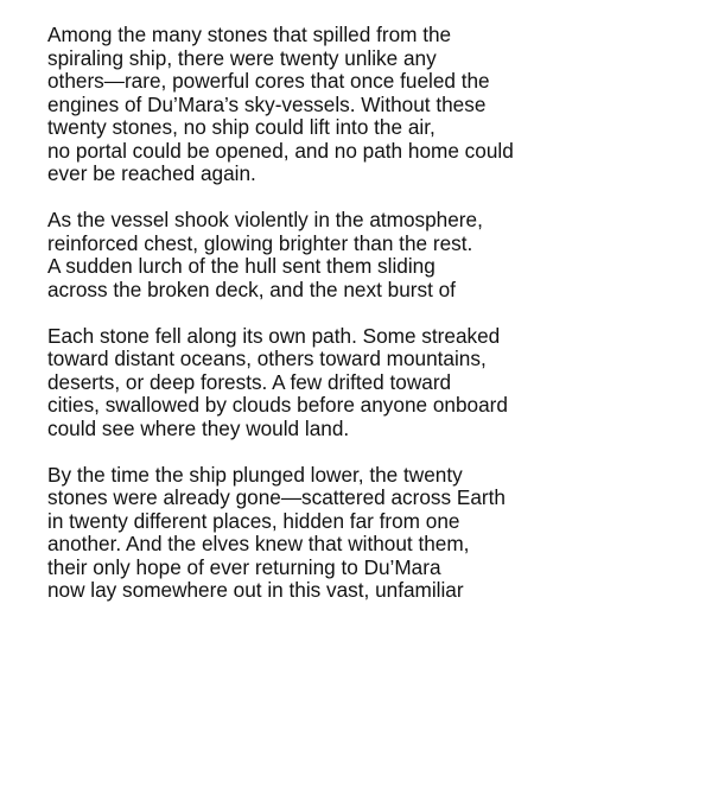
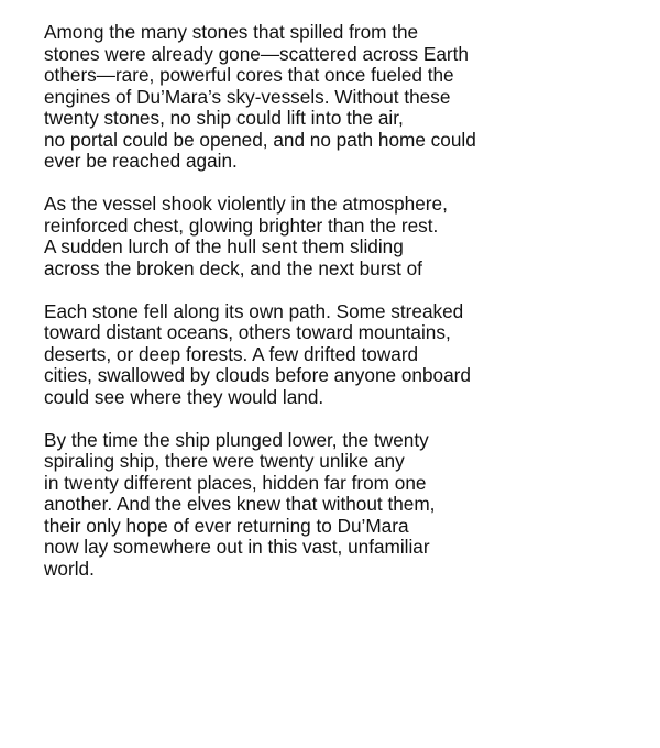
  Among the many stones that spilled from the
- spiraling ship, there were twenty unlike any
+ stones were already gone—scattered across Earth
  others—rare, powerful cores that once fueled the
  engines of Du’Mara’s sky-vessels. Without these
  twenty stones, no ship could lift into the air,
  no portal could be opened, and no path home could
  ever be reached again.
  As the vessel shook violently in the atmosphere,
  reinforced chest, glowing brighter than the rest.
  A sudden lurch of the hull sent them sliding
  across the broken deck, and the next burst of
  Each stone fell along its own path. Some streaked
  toward distant oceans, others toward mountains,
  deserts, or deep forests. A few drifted toward
  cities, swallowed by clouds before anyone onboard
  could see where they would land.
  By the time the ship plunged lower, the twenty
- stones were already gone—scattered across Earth
+ spiraling ship, there were twenty unlike any
  in twenty different places, hidden far from one
  another. And the elves knew that without them,
  their only hope of ever returning to Du’Mara
  now lay somewhere out in this vast, unfamiliar
+ world.
